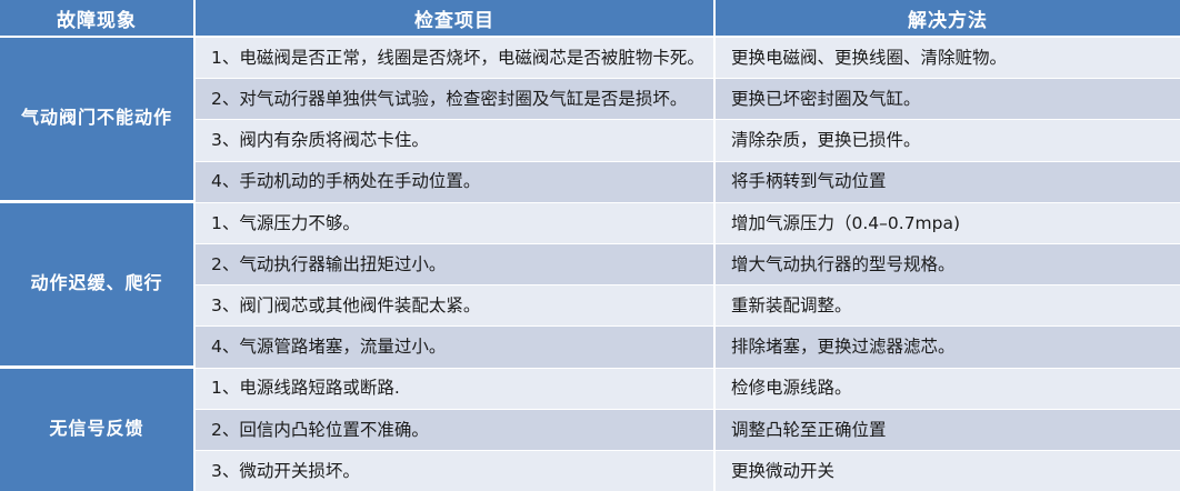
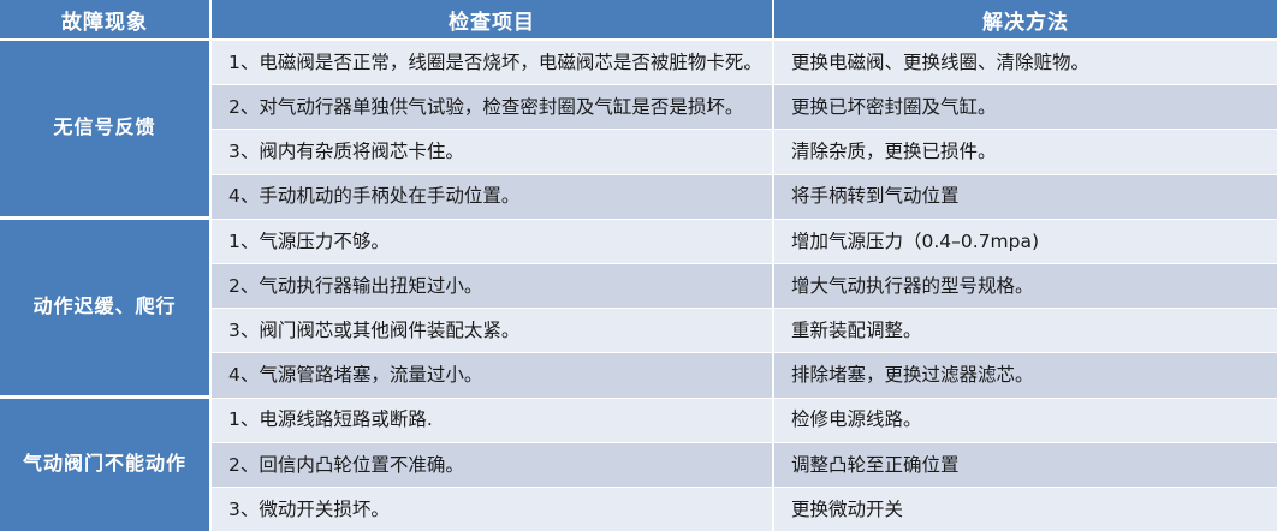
  故障现象	检查项目	解决方法
- 气动阀门不能动作	1、电磁阀是否正常，线圈是否烧坏，电磁阀芯是否被脏物卡死。	更换电磁阀、更换线圈、清除赃物。
+ 无信号反馈	1、电磁阀是否正常，线圈是否烧坏，电磁阀芯是否被脏物卡死。	更换电磁阀、更换线圈、清除赃物。
  2、对气动行器单独供气试验，检查密封圈及气缸是否是损坏。	更换已坏密封圈及气缸。
  3、阀内有杂质将阀芯卡住。	清除杂质，更换已损件。
  4、手动机动的手柄处在手动位置。	将手柄转到气动位置
  动作迟缓、爬行	1、气源压力不够。	增加气源压力（0.4–0.7mpa)
  2、气动执行器输出扭矩过小。	增大气动执行器的型号规格。
  3、阀门阀芯或其他阀件装配太紧。	重新装配调整。
  4、气源管路堵塞，流量过小。	排除堵塞，更换过滤器滤芯。
- 无信号反馈	1、电源线路短路或断路.	检修电源线路。
+ 气动阀门不能动作	1、电源线路短路或断路.	检修电源线路。
  2、回信内凸轮位置不准确。	调整凸轮至正确位置
  3、微动开关损坏。	更换微动开关
